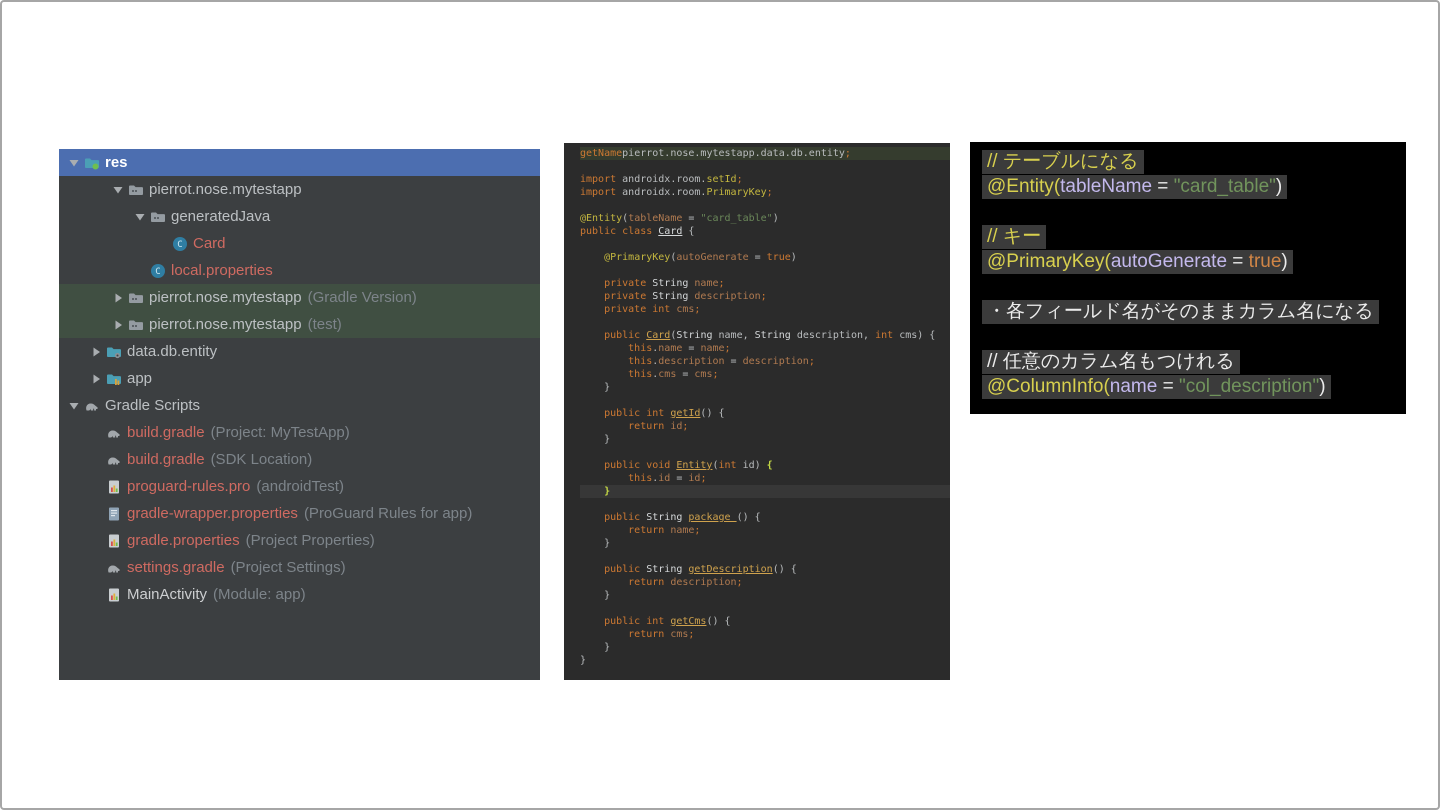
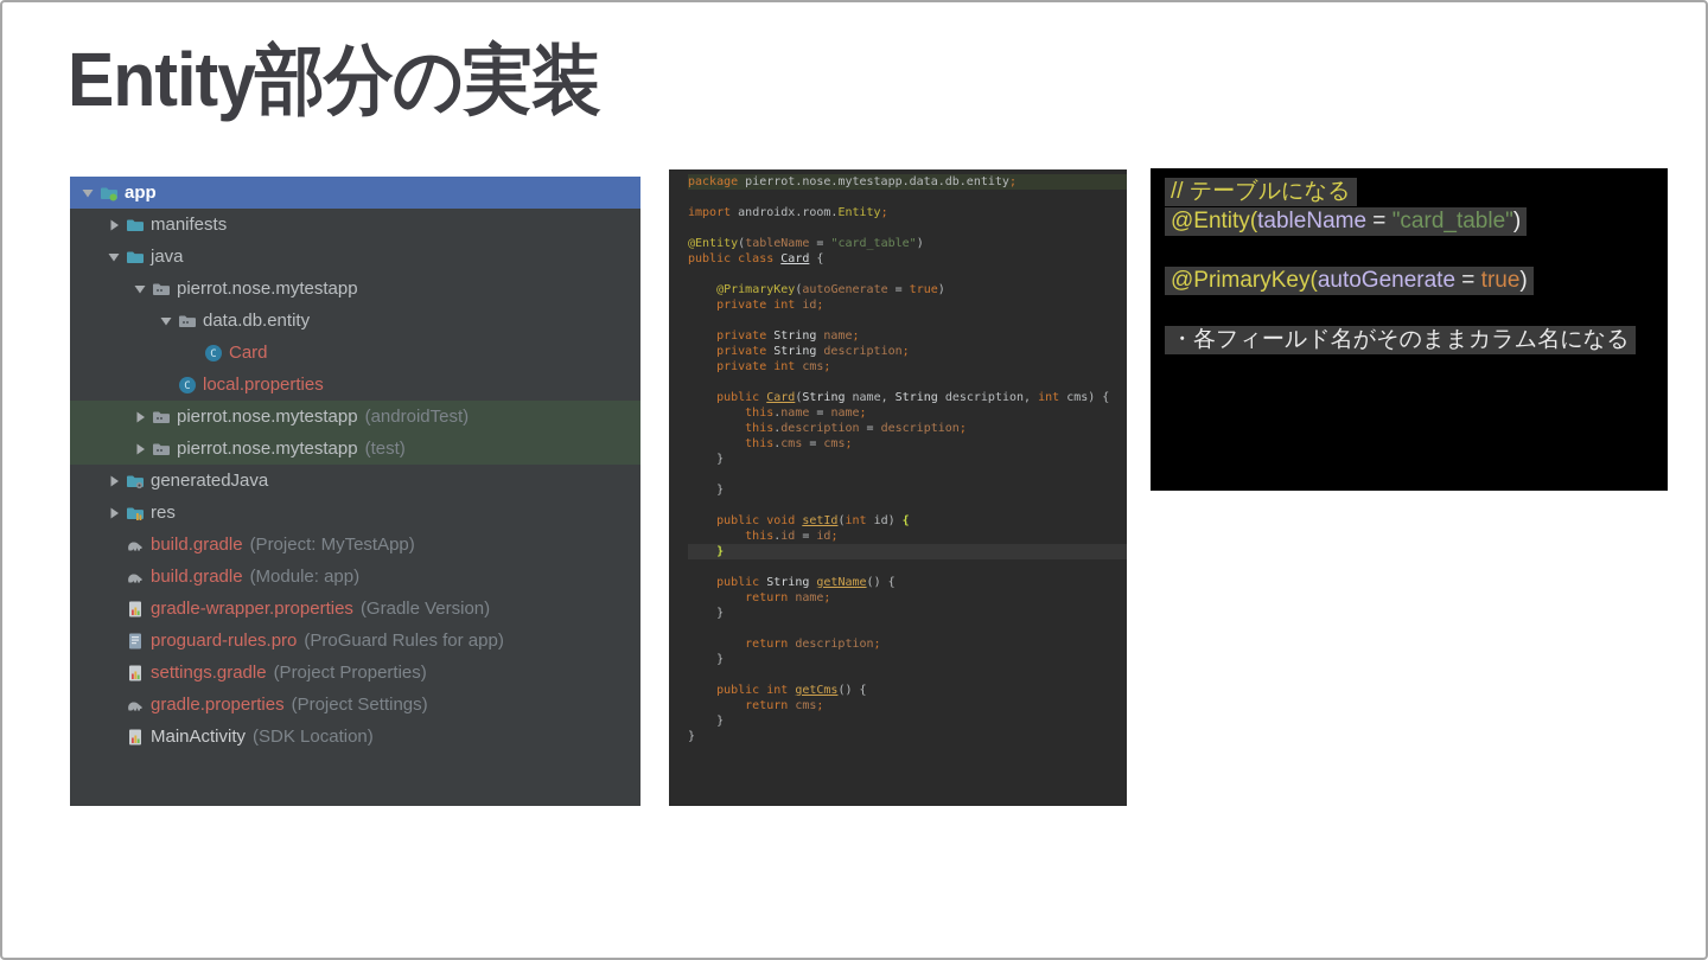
+ Entity部分の実装
- res
+ app
+ manifests
+ java
  pierrot.nose.mytestapp
- generatedJava
+ data.db.entity
  C
  Card
  C
  local.properties
  pierrot.nose.mytestapp
- (Gradle Version)
+ (androidTest)
  pierrot.nose.mytestapp
  (test)
- data.db.entity
+ generatedJava
- app
+ res
- Gradle Scripts
  build.gradle
  (Project: MyTestApp)
  build.gradle
- (SDK Location)
+ (Module: app)
- proguard-rules.pro
+ gradle-wrapper.properties
- (androidTest)
+ (Gradle Version)
- gradle-wrapper.properties
+ proguard-rules.pro
  (ProGuard Rules for app)
- gradle.properties
+ settings.gradle
  (Project Properties)
- settings.gradle
+ gradle.properties
  (Project Settings)
  MainActivity
- (Module: app)
+ (SDK Location)
- getNamepierrot.nose.mytestapp.data.db.entity;
+ package pierrot.nose.mytestapp.data.db.entity;
- import androidx.room.setId;
+ import androidx.room.Entity;
- import androidx.room.PrimaryKey;
  @Entity(tableName = "card_table")
  public class Card {
  @PrimaryKey(autoGenerate = true)
+ private int id;
  private String name;
  private String description;
  private int cms;
  public Card(String name, String description, int cms) {
  this.name = name;
  this.description = description;
  this.cms = cms;
  }
- public int getId() {
- return id;
  }
- public void Entity(int id) {
+ public void setId(int id) {
  this.id = id;
  }
- public String package () {
+ public String getName() {
  return name;
  }
- public String getDescription() {
  return description;
  }
  public int getCms() {
  return cms;
  }
  }
  // テーブルになる
  @Entity(tableName = "card_table")
- // キー
  @PrimaryKey(autoGenerate = true)
  ・各フィールド名がそのままカラム名になる
- // 任意のカラム名もつけれる
- @ColumnInfo(name = "col_description")
